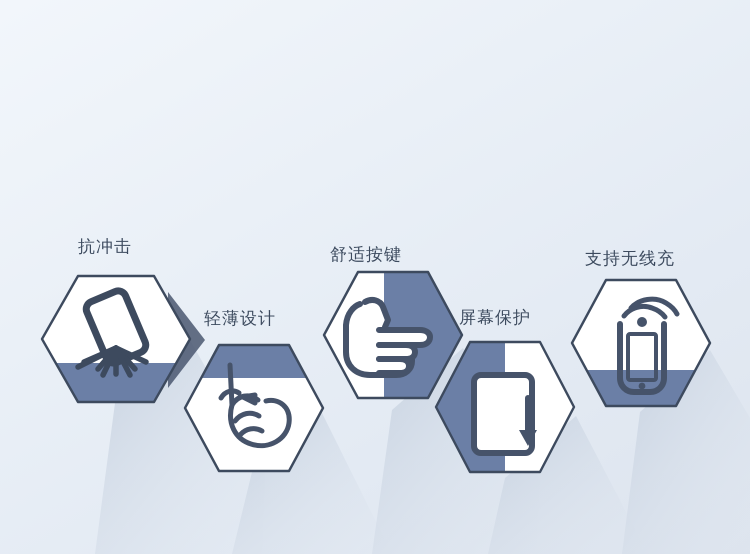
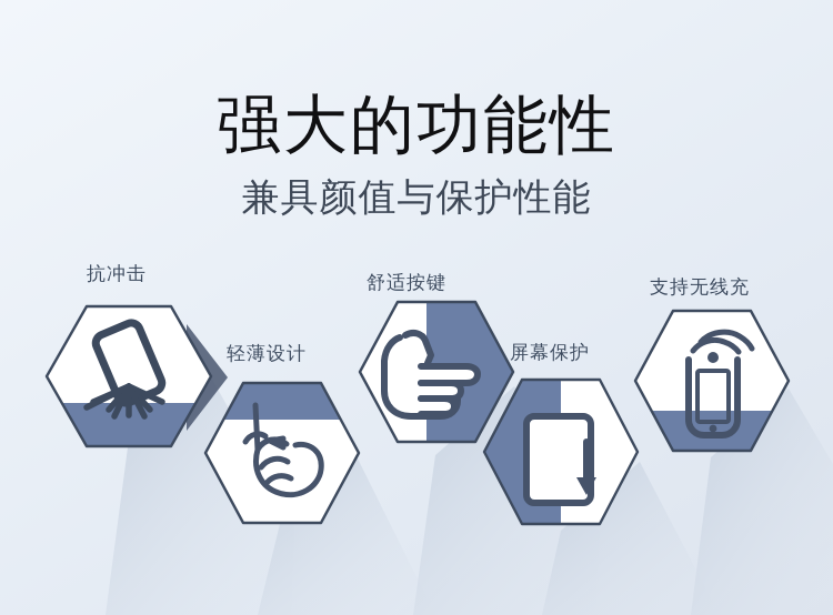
+ 强大的功能性
+ 兼具颜值与保护性能
  抗冲击
  轻薄设计
  舒适按键
  屏幕保护
  支持无线充
